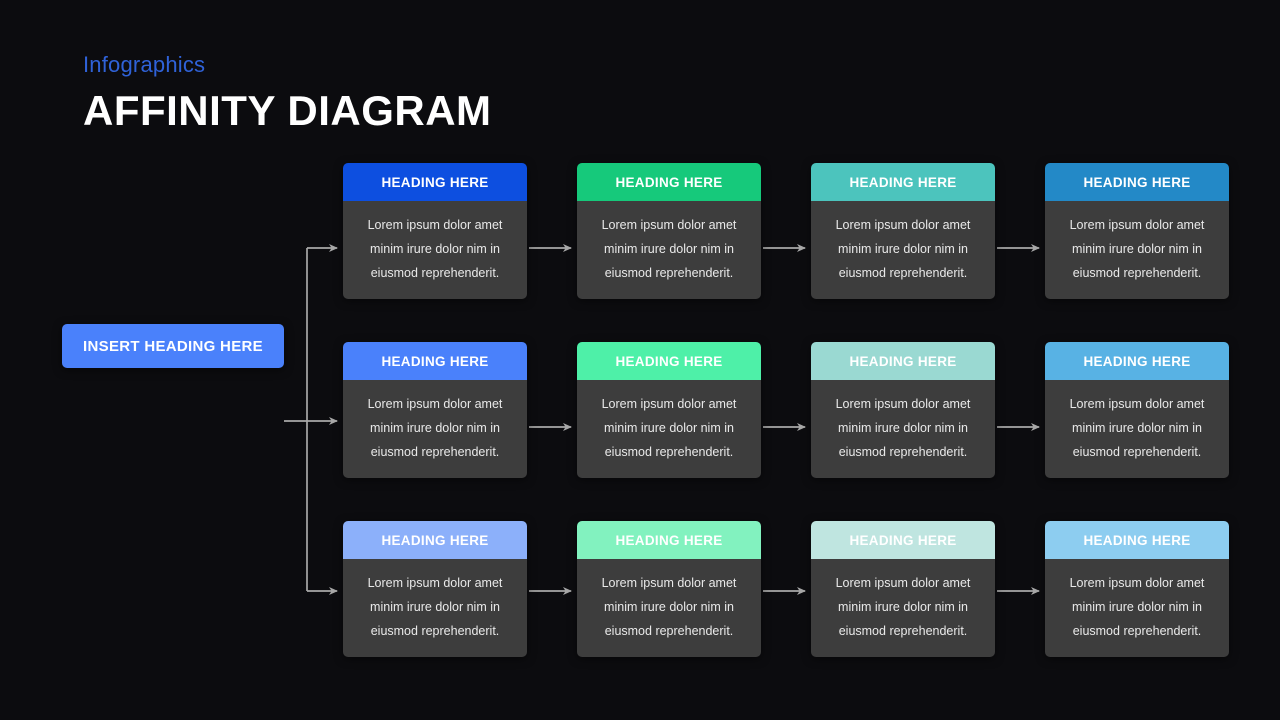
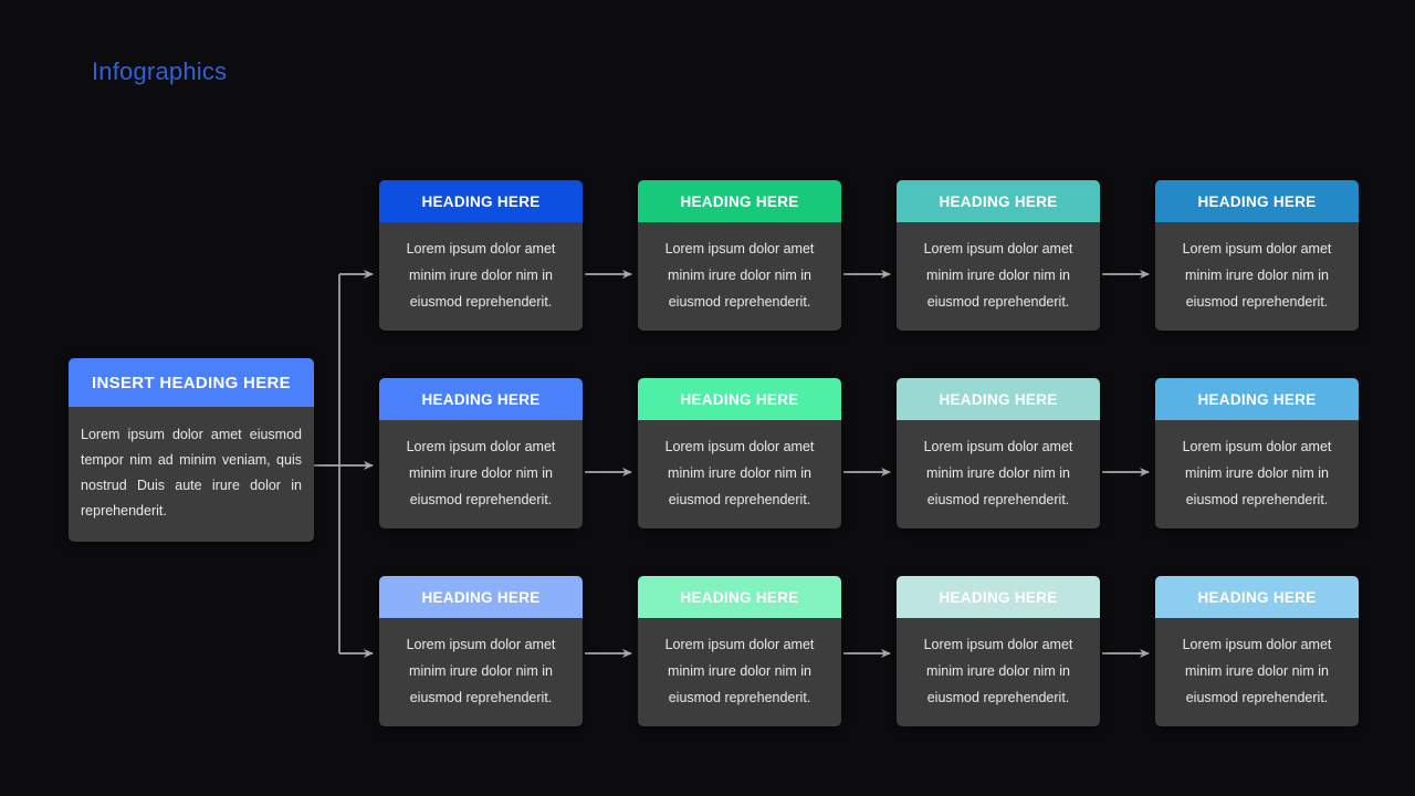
  Infographics
- AFFINITY DIAGRAM
  INSERT HEADING HERE
+ Lorem ipsum dolor amet eiusmod tempor nim ad minim veniam, quis nostrud Duis aute irure dolor in reprehenderit.
  HEADING HERE
  Lorem ipsum dolor amet minim irure dolor nim in eiusmod reprehenderit.
  HEADING HERE
  Lorem ipsum dolor amet minim irure dolor nim in eiusmod reprehenderit.
  HEADING HERE
  Lorem ipsum dolor amet minim irure dolor nim in eiusmod reprehenderit.
  HEADING HERE
  Lorem ipsum dolor amet minim irure dolor nim in eiusmod reprehenderit.
  HEADING HERE
  Lorem ipsum dolor amet minim irure dolor nim in eiusmod reprehenderit.
  HEADING HERE
  Lorem ipsum dolor amet minim irure dolor nim in eiusmod reprehenderit.
  HEADING HERE
  Lorem ipsum dolor amet minim irure dolor nim in eiusmod reprehenderit.
  HEADING HERE
  Lorem ipsum dolor amet minim irure dolor nim in eiusmod reprehenderit.
  HEADING HERE
  Lorem ipsum dolor amet minim irure dolor nim in eiusmod reprehenderit.
  HEADING HERE
  Lorem ipsum dolor amet minim irure dolor nim in eiusmod reprehenderit.
  HEADING HERE
  Lorem ipsum dolor amet minim irure dolor nim in eiusmod reprehenderit.
  HEADING HERE
  Lorem ipsum dolor amet minim irure dolor nim in eiusmod reprehenderit.
